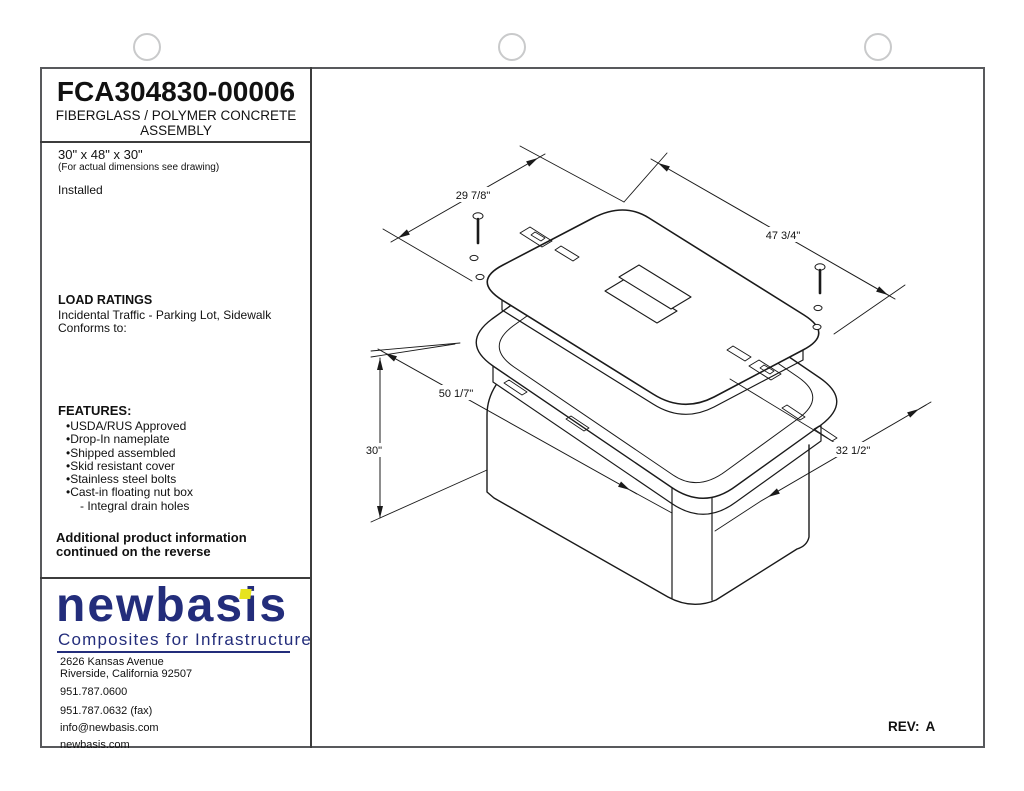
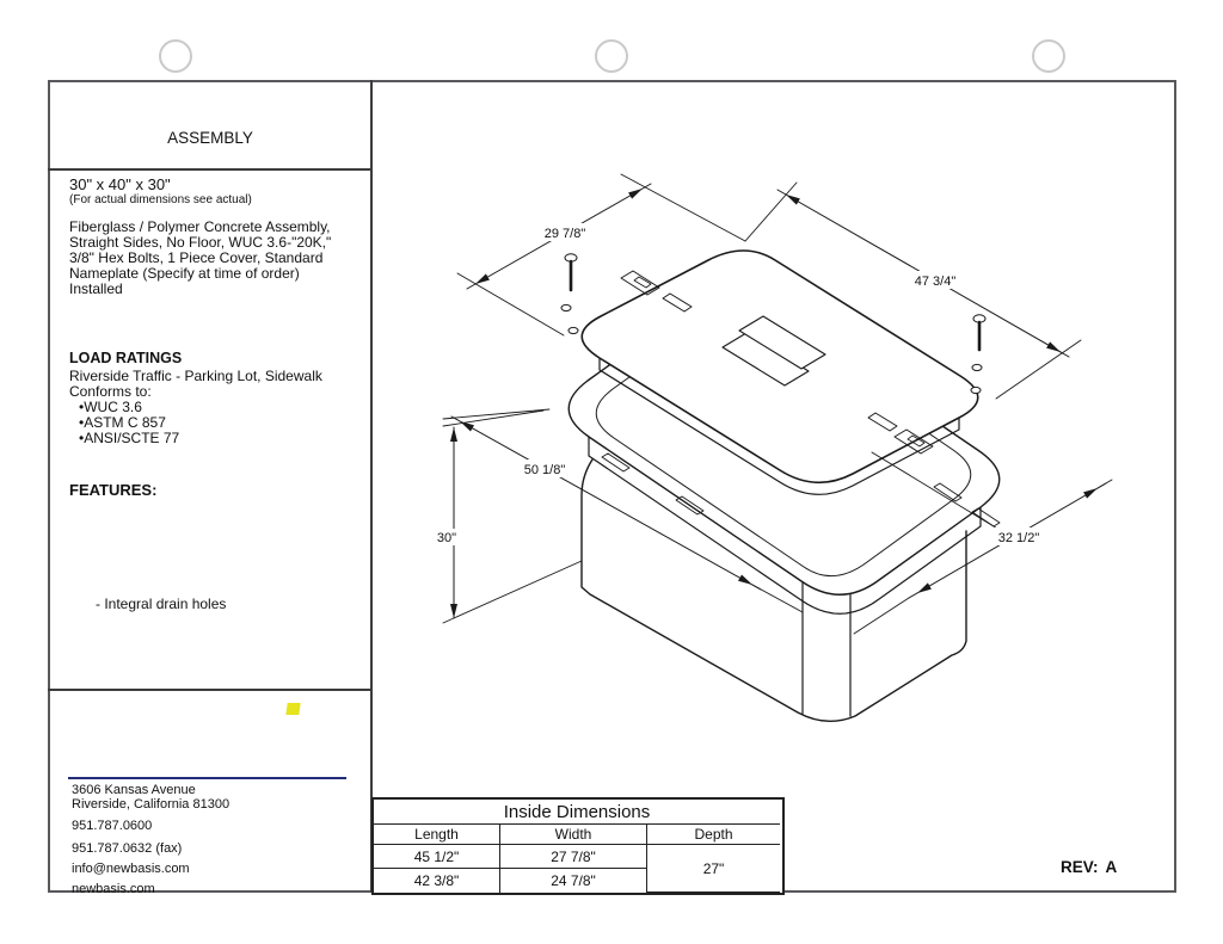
- FCA304830-00006
- FIBERGLASS / POLYMER CONCRETE
  ASSEMBLY
- 30" x 48" x 30"
+ 30" x 40" x 30"
- (For actual dimensions see drawing)
+ (For actual dimensions see actual)
+ Fiberglass / Polymer Concrete Assembly,
+ Straight Sides, No Floor, WUC 3.6-"20K,"
+ 3/8" Hex Bolts, 1 Piece Cover, Standard
+ Nameplate (Specify at time of order)
  Installed
  LOAD RATINGS
- Incidental Traffic - Parking Lot, Sidewalk
+ Riverside Traffic - Parking Lot, Sidewalk
  Conforms to:
+ WUC 3.6
+ ASTM C 857
+ ANSI/SCTE 77
  FEATURES:
- USDA/RUS Approved
- Drop-In nameplate
- Shipped assembled
- Skid resistant cover
- Stainless steel bolts
- Cast-in floating nut box
  - Integral drain holes
- Additional product information
- continued on the reverse
- newbasis
- Composites for Infrastructure
- 2626 Kansas Avenue
+ 3606 Kansas Avenue
- Riverside, California 92507
+ Riverside, California 81300
  951.787.0600
  951.787.0632 (fax)
  info@newbasis.com
  newbasis.com
  29 7/8"
  47 3/4"
- 50 1/7"
+ 50 1/8"
  30"
  32 1/2"
+ Inside Dimensions
+ Length
+ Width
+ Depth
+ 45 1/2"
+ 27 7/8"
+ 27"
+ 42 3/8"
+ 24 7/8"
  REV: A
